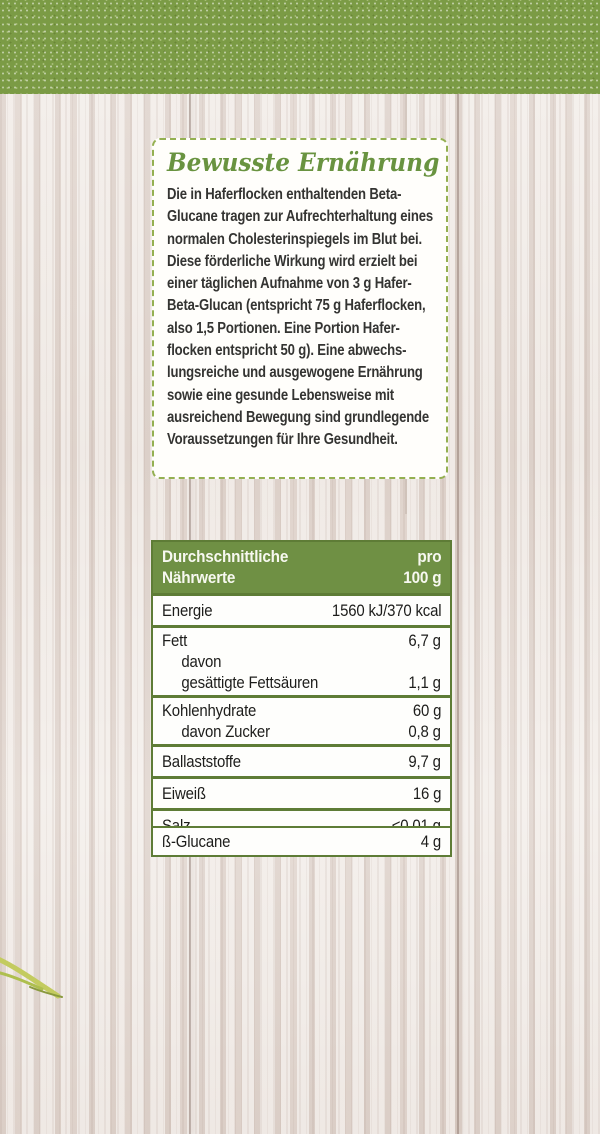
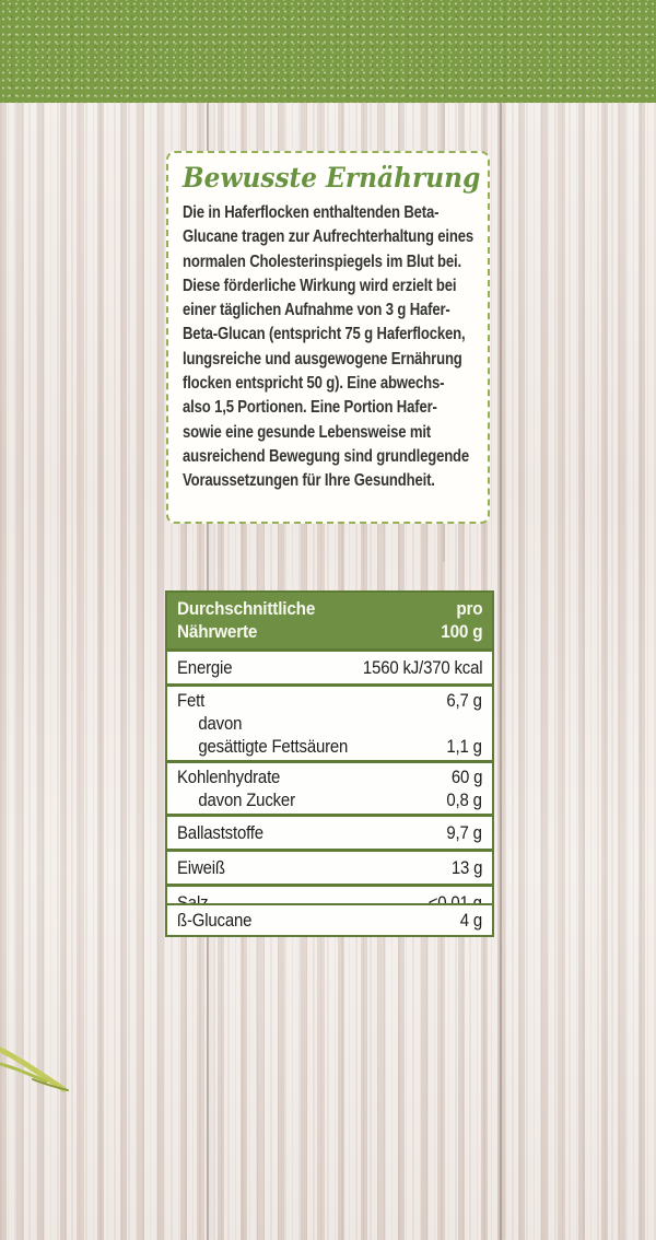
  Bewusste Ernährung
  Die in Haferflocken enthaltenden Beta-
  Glucane tragen zur Aufrechterhaltung eines
  normalen Cholesterinspiegels im Blut bei.
  Diese förderliche Wirkung wird erzielt bei
  einer täglichen Aufnahme von 3 g Hafer-
  Beta-Glucan (entspricht 75 g Haferflocken,
- also 1,5 Portionen. Eine Portion Hafer-
+ lungsreiche und ausgewogene Ernährung
  flocken entspricht 50 g). Eine abwechs-
- lungsreiche und ausgewogene Ernährung
+ also 1,5 Portionen. Eine Portion Hafer-
  sowie eine gesunde Lebensweise mit
  ausreichend Bewegung sind grundlegende
  Voraussetzungen für Ihre Gesundheit.
  Durchschnittliche
  Nährwerte
  pro
  100 g
  Energie
  1560 kJ/370 kcal
  Fett
  6,7 g
  davon
  gesättigte Fettsäuren
  1,1 g
  Kohlenhydrate
  60 g
  davon Zucker
  0,8 g
  Ballaststoffe
  9,7 g
  Eiweiß
- 16 g
+ 13 g
  ß-Glucane
  4 g
